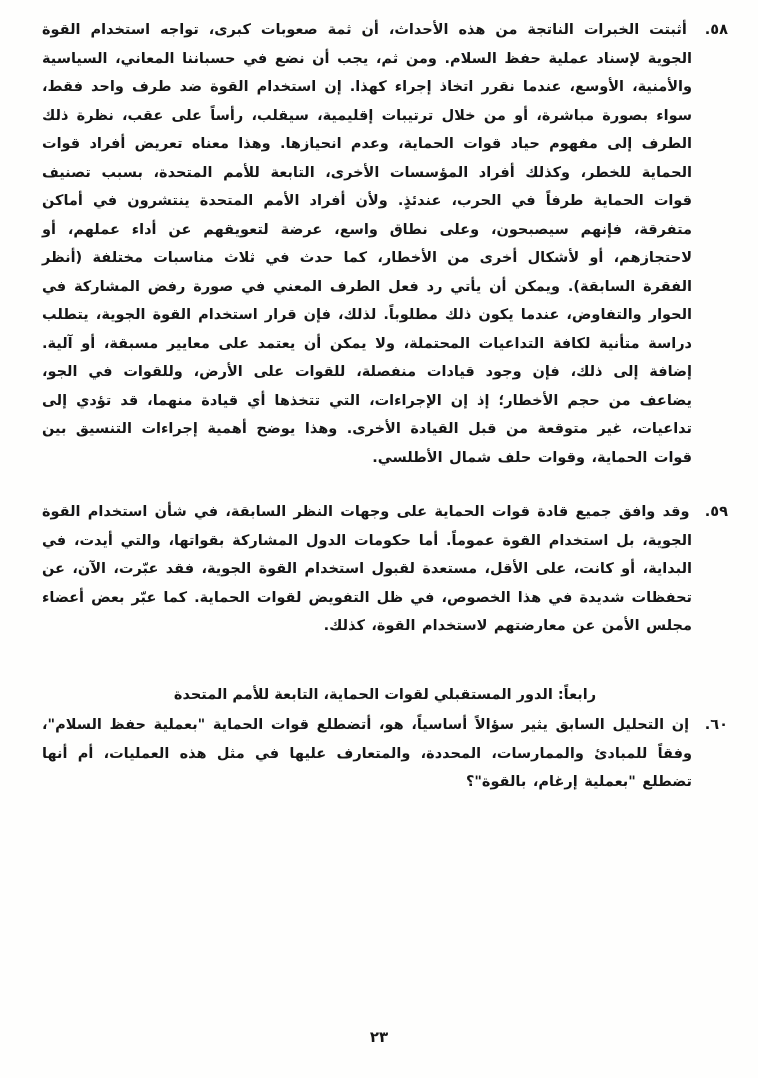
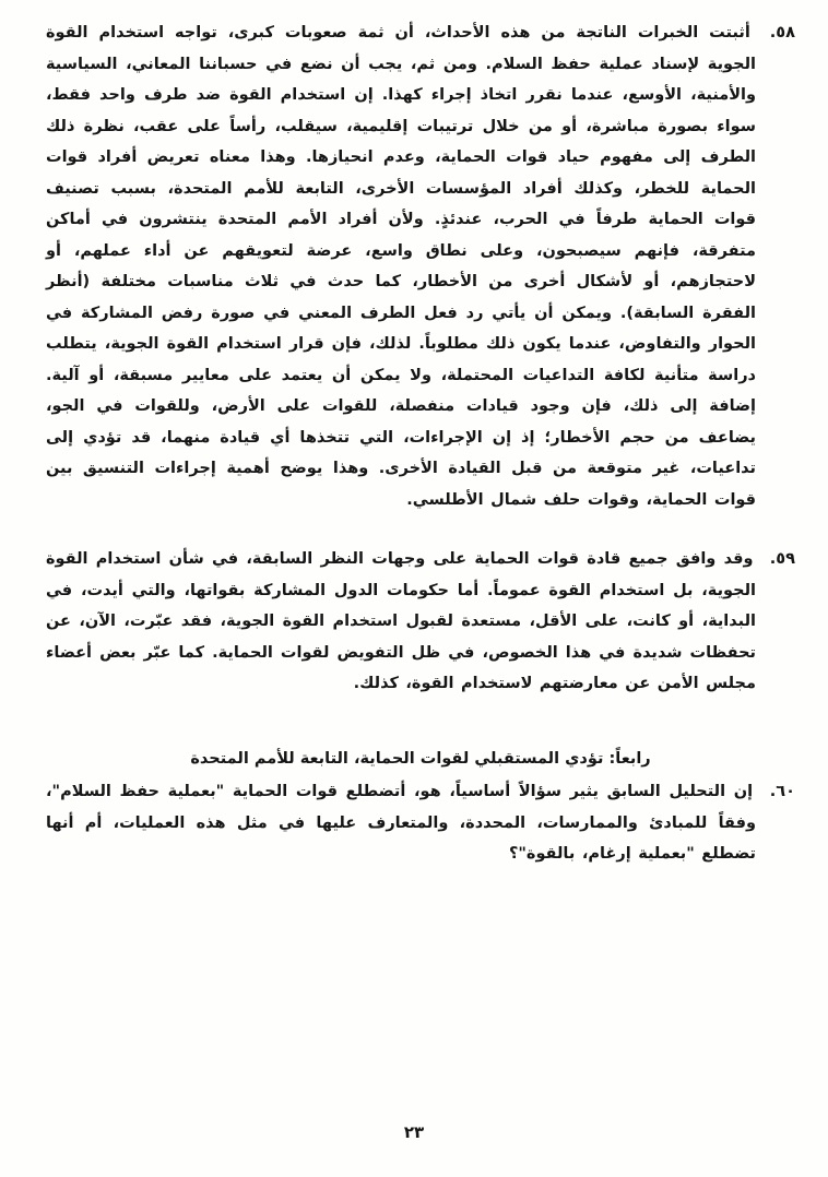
  ٥٨. أثبتت الخبرات الناتجة من هذه الأحداث، أن ثمة صعوبات كبرى، تواجه استخدام القوة الجوية لإسناد عملية حفظ السلام. ومن ثم، يجب أن نضع في حسباننا المعاني، السياسية والأمنية، الأوسع، عندما نقرر اتخاذ إجراء كهذا. إن استخدام القوة ضد طرف واحد فقط، سواء بصورة مباشرة، أو من خلال ترتيبات إقليمية، سيقلب، رأساً على عقب، نظرة ذلك الطرف إلى مفهوم حياد قوات الحماية، وعدم انحيازها. وهذا معناه تعريض أفراد قوات الحماية للخطر، وكذلك أفراد المؤسسات الأخرى، التابعة للأمم المتحدة، بسبب تصنيف قوات الحماية طرفاً في الحرب، عندئذٍ. ولأن أفراد الأمم المتحدة ينتشرون في أماكن متفرقة، فإنهم سيصبحون، وعلى نطاق واسع، عرضة لتعويقهم عن أداء عملهم، أو لاحتجازهم، أو لأشكال أخرى من الأخطار، كما حدث في ثلاث مناسبات مختلفة (أنظر الفقرة السابقة). ويمكن أن يأتي رد فعل الطرف المعني في صورة رفض المشاركة في الحوار والتفاوض، عندما يكون ذلك مطلوباً. لذلك، فإن قرار استخدام القوة الجوية، يتطلب دراسة متأنية لكافة التداعيات المحتملة، ولا يمكن أن يعتمد على معايير مسبقة، أو آلية. إضافة إلى ذلك، فإن وجود قيادات منفصلة، للقوات على الأرض، وللقوات في الجو، يضاعف من حجم الأخطار؛ إذ إن الإجراءات، التي تتخذها أي قيادة منهما، قد تؤدي إلى تداعيات، غير متوقعة من قبل القيادة الأخرى. وهذا يوضح أهمية إجراءات التنسيق بين قوات الحماية، وقوات حلف شمال الأطلسي.
  ٥٩. وقد وافق جميع قادة قوات الحماية على وجهات النظر السابقة، في شأن استخدام القوة الجوية، بل استخدام القوة عموماً. أما حكومات الدول المشاركة بقواتها، والتي أيدت، في البداية، أو كانت، على الأقل، مستعدة لقبول استخدام القوة الجوية، فقد عبّرت، الآن، عن تحفظات شديدة في هذا الخصوص، في ظل التفويض لقوات الحماية. كما عبّر بعض أعضاء مجلس الأمن عن معارضتهم لاستخدام القوة، كذلك.
- رابعاً: الدور المستقبلي لقوات الحماية، التابعة للأمم المتحدة
+ رابعاً: تؤدي المستقبلي لقوات الحماية، التابعة للأمم المتحدة
  ٦٠. إن التحليل السابق يثير سؤالاً أساسياً، هو، أتضطلع قوات الحماية "بعملية حفظ السلام"، وفقاً للمبادئ والممارسات، المحددة، والمتعارف عليها في مثل هذه العمليات، أم أنها تضطلع "بعملية إرغام، بالقوة"؟
  ٢٣
